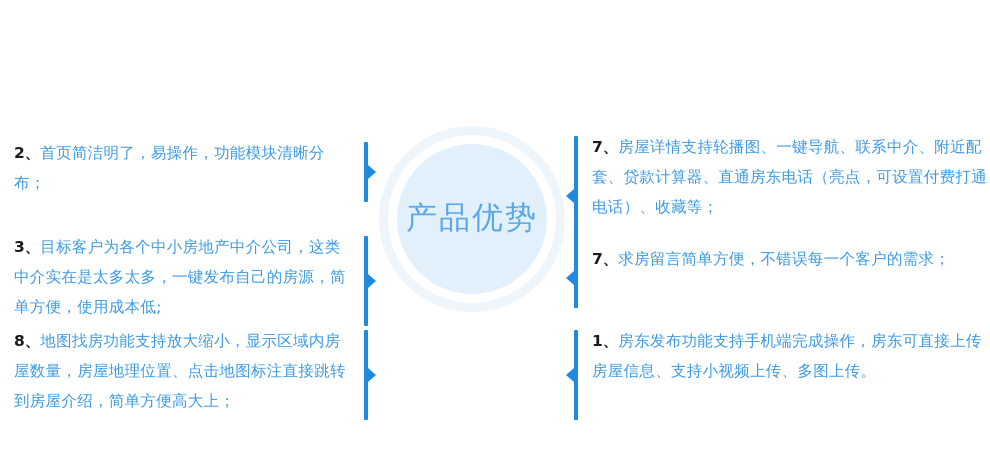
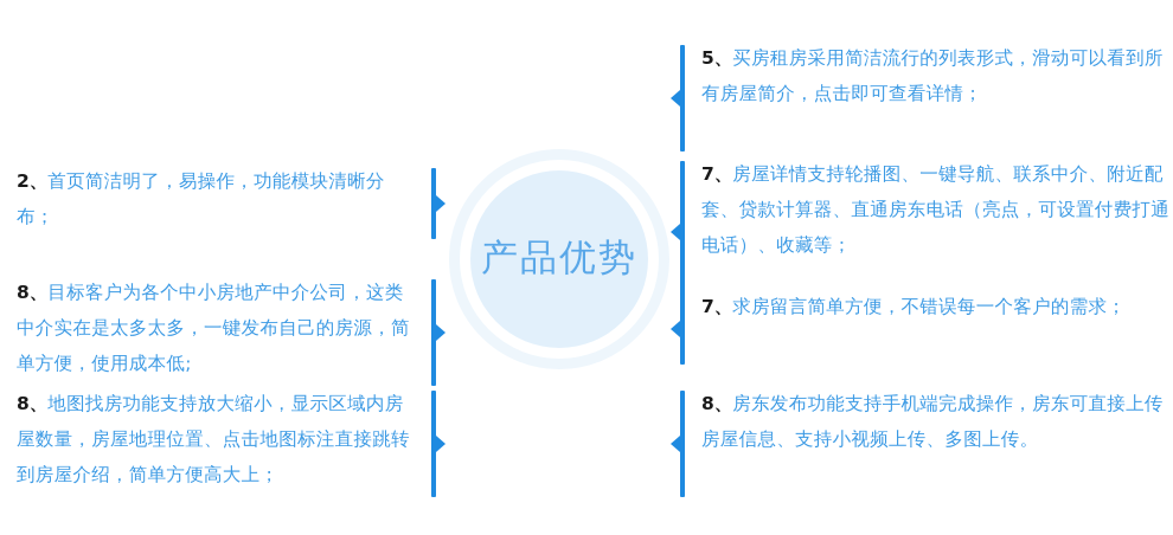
  2、首页简洁明了，易操作，功能模块清晰分布；
- 3、目标客户为各个中小房地产中介公司，这类中介实在是太多太多，一键发布自己的房源，简单方便，使用成本低;
+ 8、目标客户为各个中小房地产中介公司，这类中介实在是太多太多，一键发布自己的房源，简单方便，使用成本低;
  8、地图找房功能支持放大缩小，显示区域内房屋数量，房屋地理位置、点击地图标注直接跳转到房屋介绍，简单方便高大上；
  产品优势
+ 5、买房租房采用简洁流行的列表形式，滑动可以看到所有房屋简介，点击即可查看详情；
  7、房屋详情支持轮播图、一键导航、联系中介、附近配套、贷款计算器、直通房东电话（亮点，可设置付费打通电话）、收藏等；
  7、求房留言简单方便，不错误每一个客户的需求；
- 1、房东发布功能支持手机端完成操作，房东可直接上传房屋信息、支持小视频上传、多图上传。
+ 8、房东发布功能支持手机端完成操作，房东可直接上传房屋信息、支持小视频上传、多图上传。
